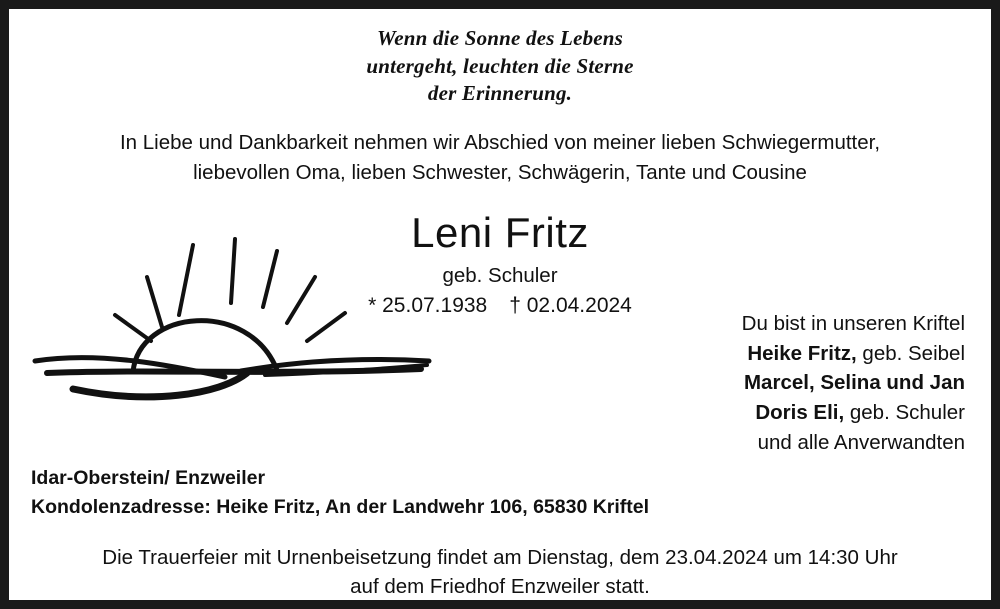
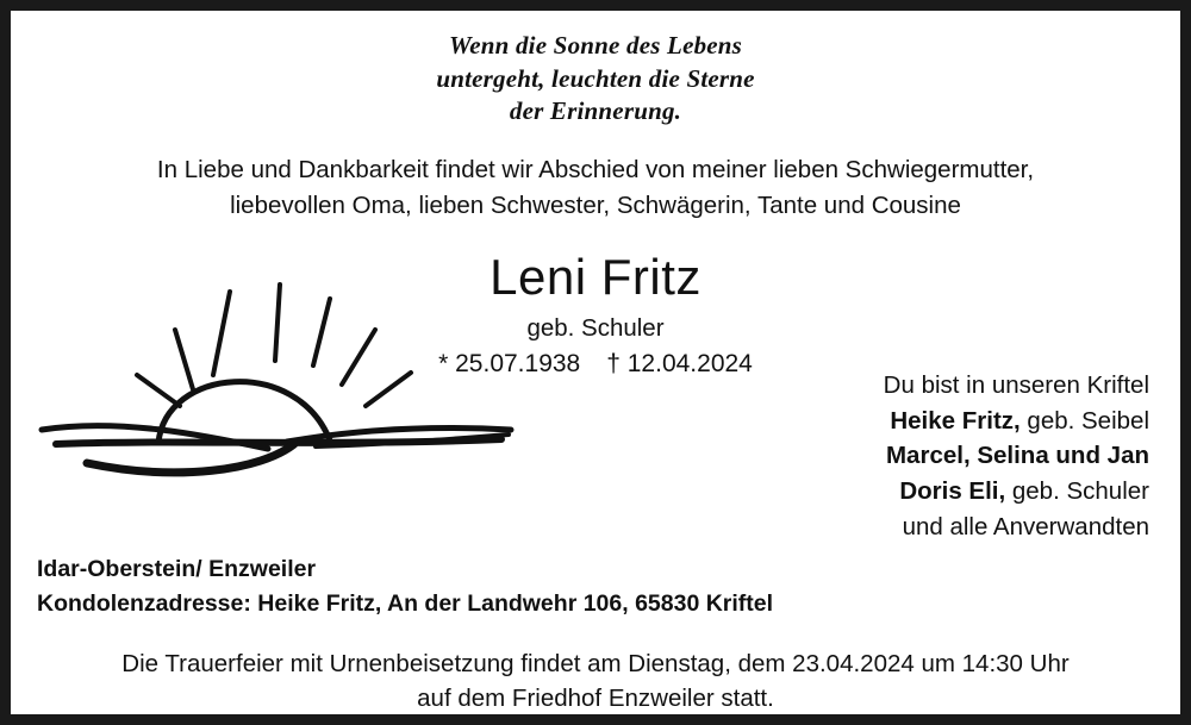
  Wenn die Sonne des Lebens
  untergeht, leuchten die Sterne
  der Erinnerung.
- In Liebe und Dankbarkeit nehmen wir Abschied von meiner lieben Schwiegermutter,
+ In Liebe und Dankbarkeit findet wir Abschied von meiner lieben Schwiegermutter,
  liebevollen Oma, lieben Schwester, Schwägerin, Tante und Cousine
  Leni Fritz
  geb. Schuler
- * 25.07.1938 † 02.04.2024
+ * 25.07.1938 † 12.04.2024
  Du bist in unseren Kriftel
  Heike Fritz, geb. Seibel
  Marcel, Selina und Jan
  Doris Eli, geb. Schuler
  und alle Anverwandten
  Idar-Oberstein/ Enzweiler
  Kondolenzadresse: Heike Fritz, An der Landwehr 106, 65830 Kriftel
  Die Trauerfeier mit Urnenbeisetzung findet am Dienstag, dem 23.04.2024 um 14:30 Uhr
  auf dem Friedhof Enzweiler statt.
